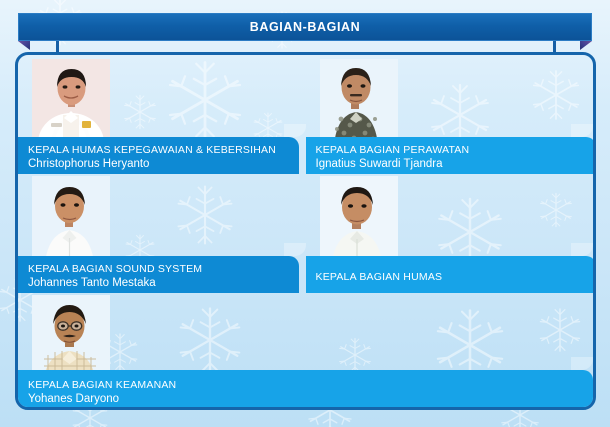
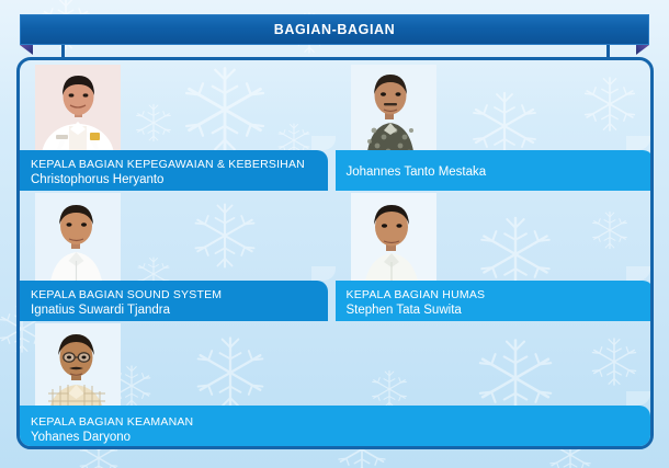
  BAGIAN-BAGIAN
- KEPALA HUMAS KEPEGAWAIAN & KEBERSIHAN
+ KEPALA BAGIAN KEPEGAWAIAN & KEBERSIHAN
  Christophorus Heryanto
- KEPALA BAGIAN PERAWATAN
- Ignatius Suwardi Tjandra
+ Johannes Tanto Mestaka
  KEPALA BAGIAN SOUND SYSTEM
- Johannes Tanto Mestaka
+ Ignatius Suwardi Tjandra
  KEPALA BAGIAN HUMAS
+ Stephen Tata Suwita
  KEPALA BAGIAN KEAMANAN
  Yohanes Daryono
